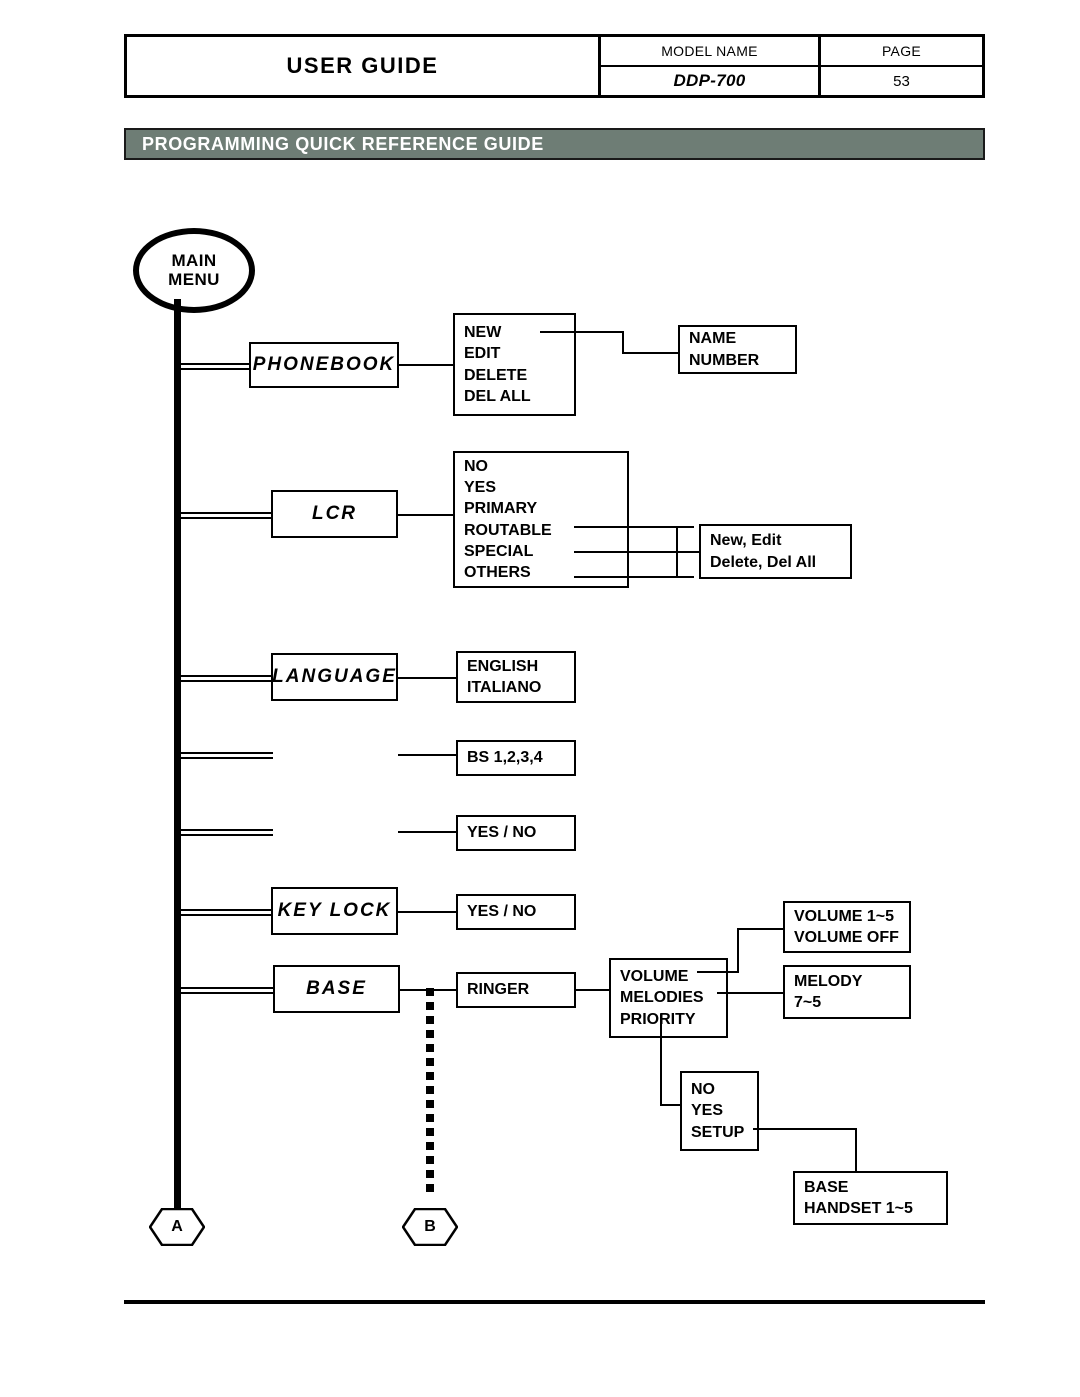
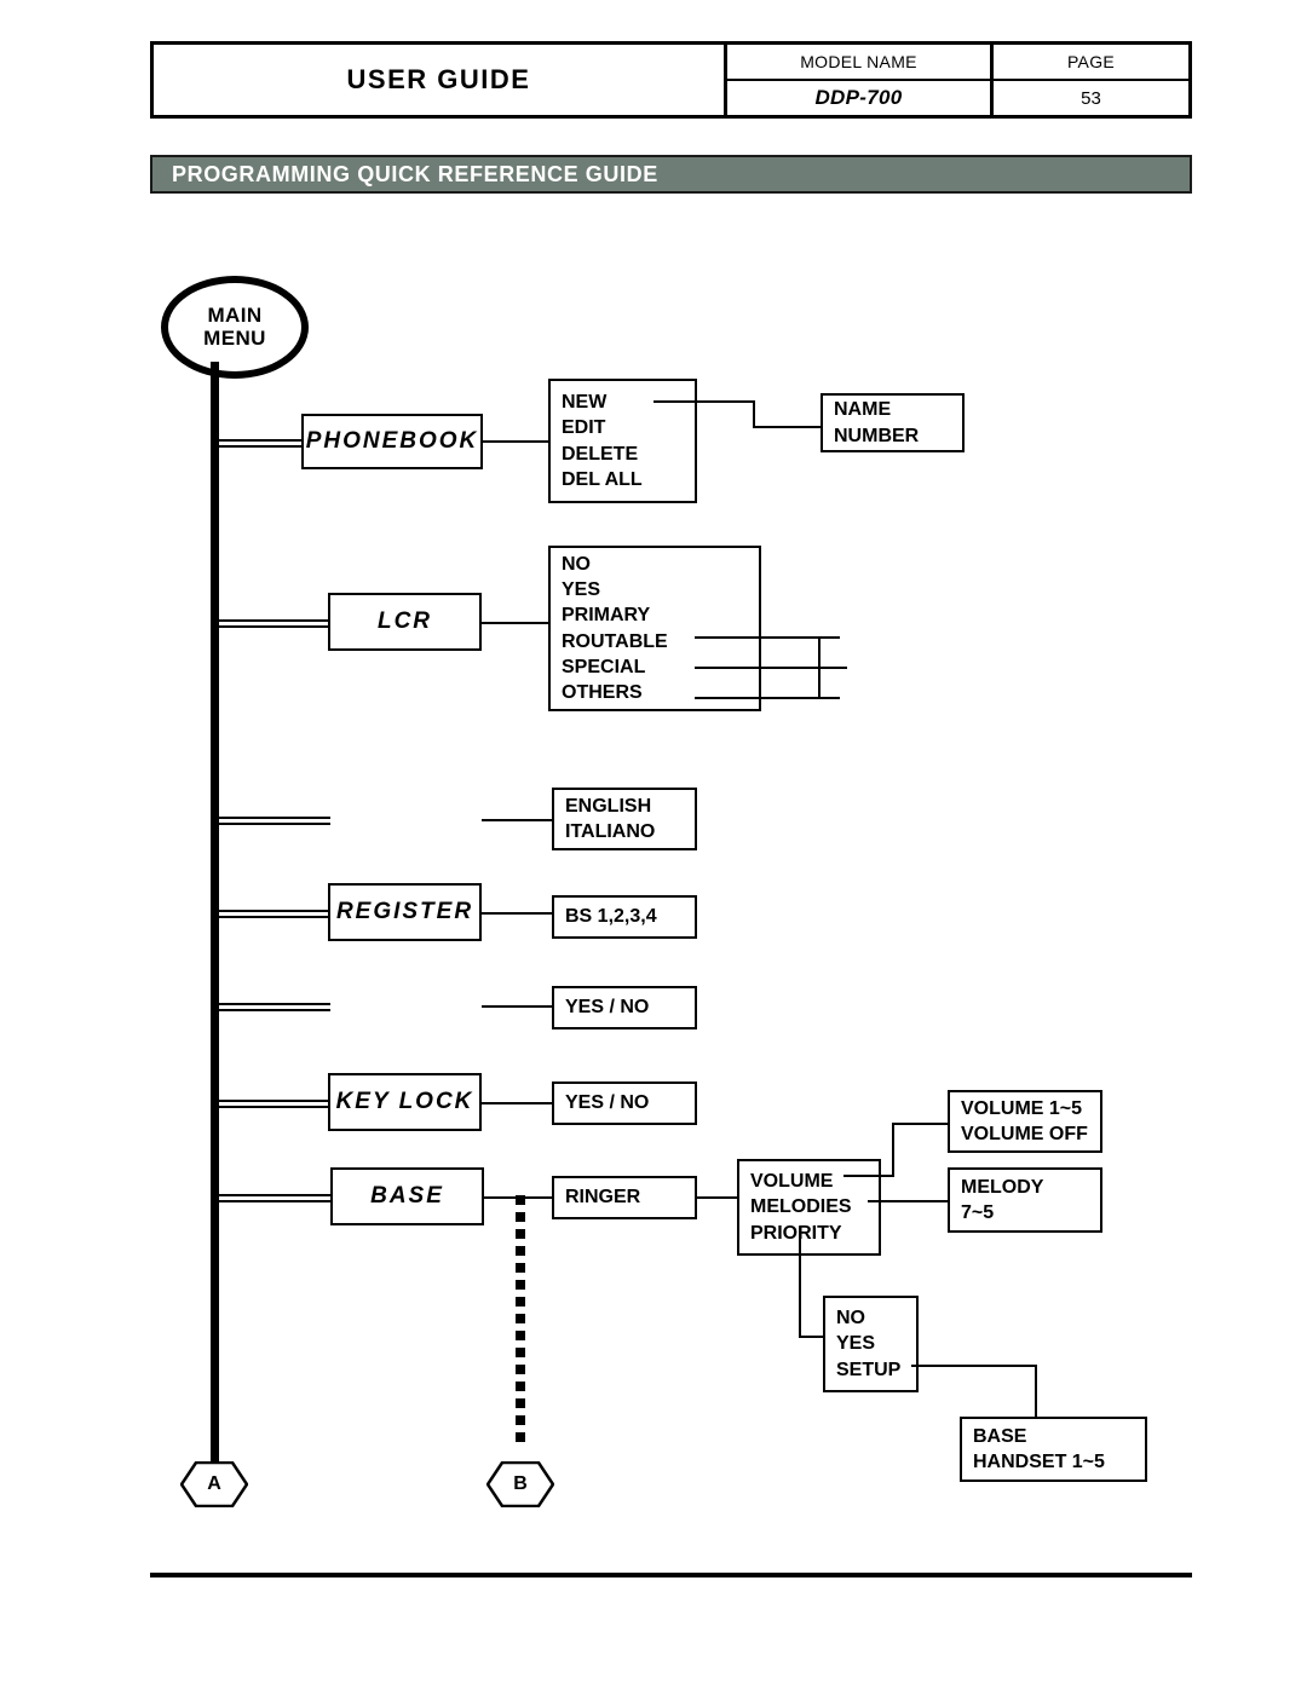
  USER GUIDE
  MODEL NAME
  PAGE
  DDP-700
  53
  PROGRAMMING QUICK REFERENCE GUIDE
  MAIN
  MENU
  PHONEBOOK
  NEW
  EDIT
  DELETE
  DEL ALL
  NAME
  NUMBER
  LCR
  NO
  YES
  PRIMARY
  ROUTABLE
  SPECIAL
  OTHERS
- New, Edit
- Delete, Del All
- LANGUAGE
  ENGLISH
  ITALIANO
+ REGISTER
  BS 1,2,3,4
  YES / NO
  KEY LOCK
  YES / NO
  BASE
  RINGER
  VOLUME
  MELODIES
  PRIORITY
  VOLUME 1~5
  VOLUME OFF
  MELODY
  7~5
  NO
  YES
  SETUP
  BASE
  HANDSET 1~5
  A
  B
